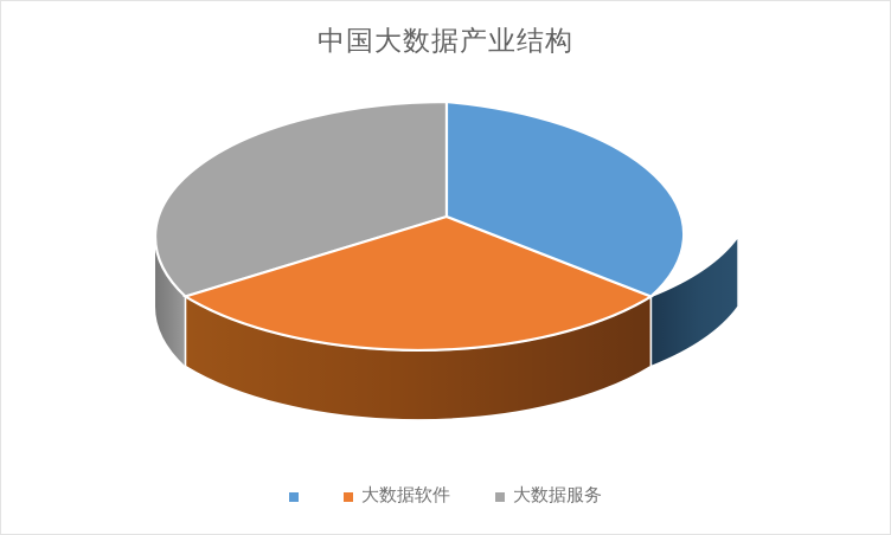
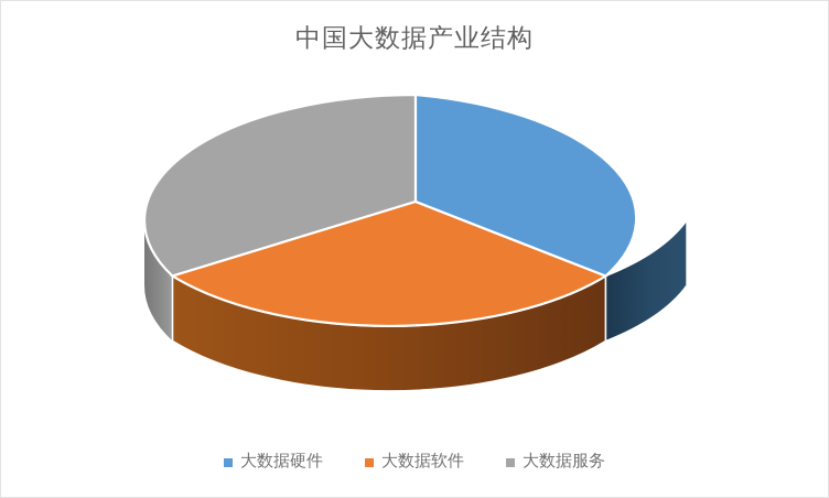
  中国大数据产业结构
+ 大数据硬件
  大数据软件
  大数据服务
